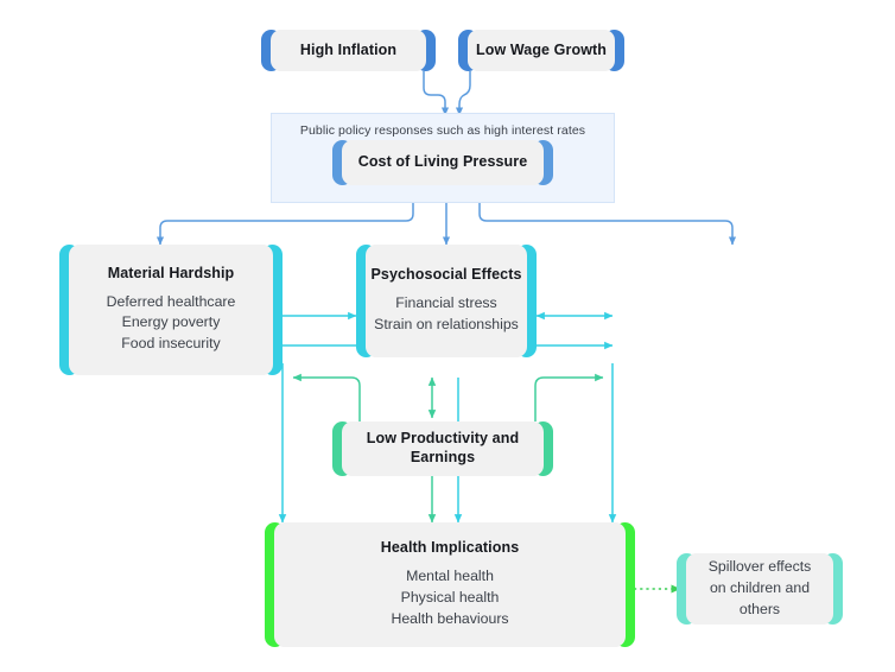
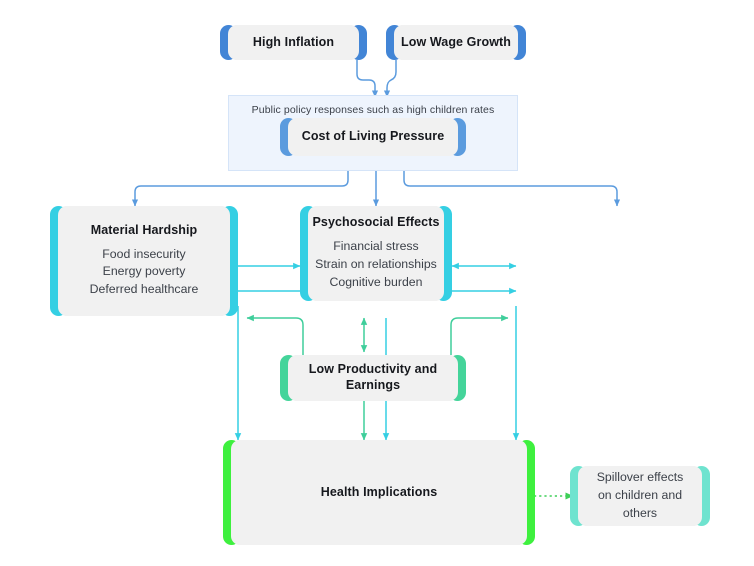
- Public policy responses such as high interest rates
+ Public policy responses such as high children rates
  High Inflation
  Low Wage Growth
  Cost of Living Pressure
  Material Hardship
- Deferred healthcare
+ Food insecurity
  Energy poverty
- Food insecurity
+ Deferred healthcare
  Psychosocial Effects
  Financial stress
  Strain on relationships
+ Cognitive burden
  Low Productivity and Earnings
  Health Implications
- Mental health
- Physical health
- Health behaviours
  Spillover effects
  on children and
  others
